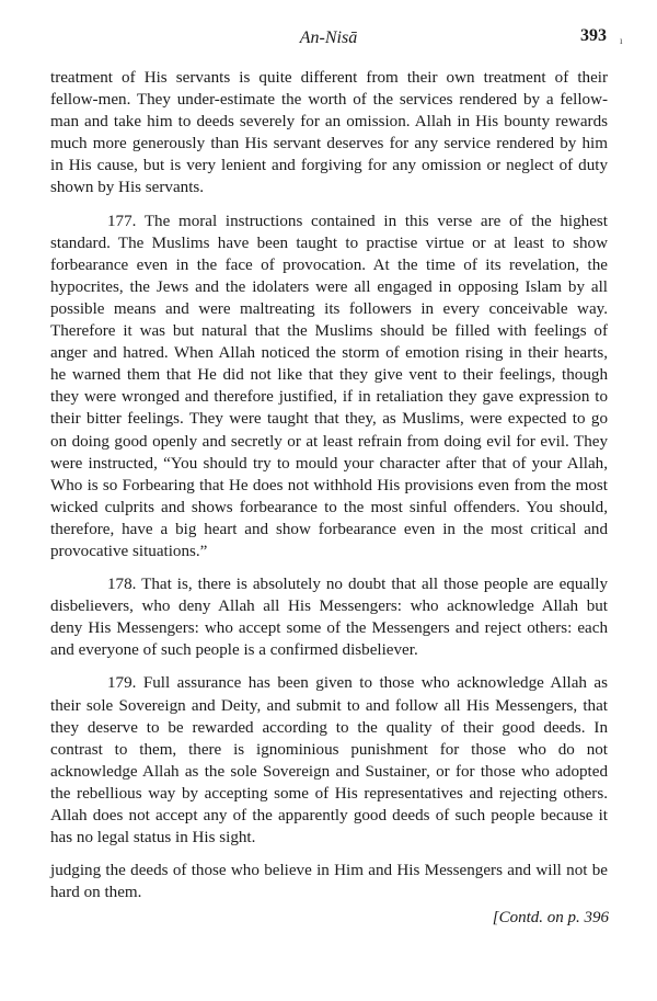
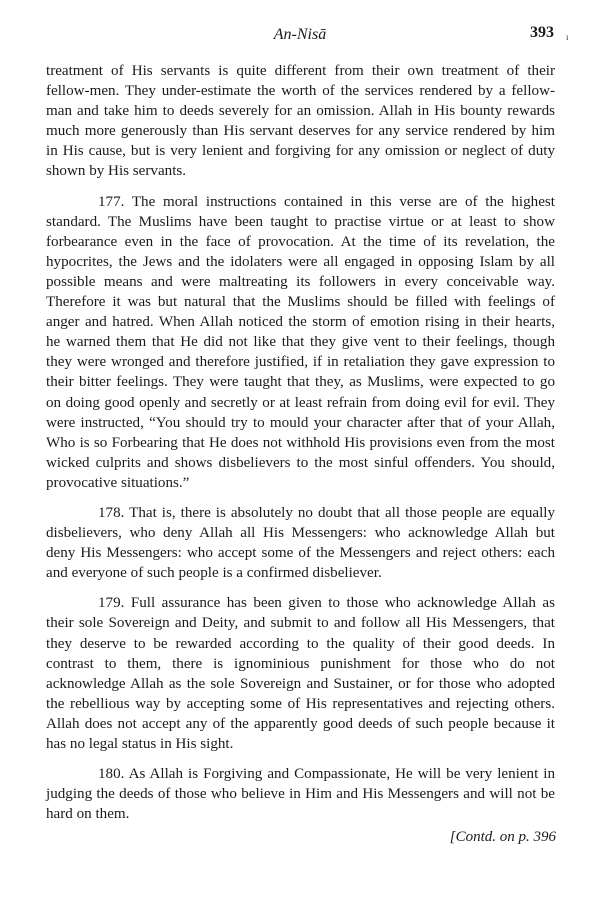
  An-Nisā
  393
  ı
  treatment of His servants is quite different from their own treatment of their
  fellow-men. They under-estimate the worth of the services rendered by a fellow-
  man and take him to deeds severely for an omission. Allah in His bounty rewards
  much more generously than His servant deserves for any service rendered by him
  in His cause, but is very lenient and forgiving for any omission or neglect of duty
  shown by His servants.
  177. The moral instructions contained in this verse are of the highest
  standard. The Muslims have been taught to practise virtue or at least to show
  forbearance even in the face of provocation. At the time of its revelation, the
  hypocrites, the Jews and the idolaters were all engaged in opposing Islam by all
  possible means and were maltreating its followers in every conceivable way.
  Therefore it was but natural that the Muslims should be filled with feelings of
  anger and hatred. When Allah noticed the storm of emotion rising in their hearts,
  he warned them that He did not like that they give vent to their feelings, though
  they were wronged and therefore justified, if in retaliation they gave expression to
  their bitter feelings. They were taught that they, as Muslims, were expected to go
  on doing good openly and secretly or at least refrain from doing evil for evil. They
  were instructed, “You should try to mould your character after that of your Allah,
  Who is so Forbearing that He does not withhold His provisions even from the most
- wicked culprits and shows forbearance to the most sinful offenders. You should,
+ wicked culprits and shows disbelievers to the most sinful offenders. You should,
- therefore, have a big heart and show forbearance even in the most critical and
  provocative situations.”
  178. That is, there is absolutely no doubt that all those people are equally
  disbelievers, who deny Allah all His Messengers: who acknowledge Allah but
  deny His Messengers: who accept some of the Messengers and reject others: each
  and everyone of such people is a confirmed disbeliever.
  179. Full assurance has been given to those who acknowledge Allah as
  their sole Sovereign and Deity, and submit to and follow all His Messengers, that
  they deserve to be rewarded according to the quality of their good deeds. In
  contrast to them, there is ignominious punishment for those who do not
  acknowledge Allah as the sole Sovereign and Sustainer, or for those who adopted
  the rebellious way by accepting some of His representatives and rejecting others.
  Allah does not accept any of the apparently good deeds of such people because it
  has no legal status in His sight.
+ 180. As Allah is Forgiving and Compassionate, He will be very lenient in
  judging the deeds of those who believe in Him and His Messengers and will not be
  hard on them.
  [Contd. on p. 396
